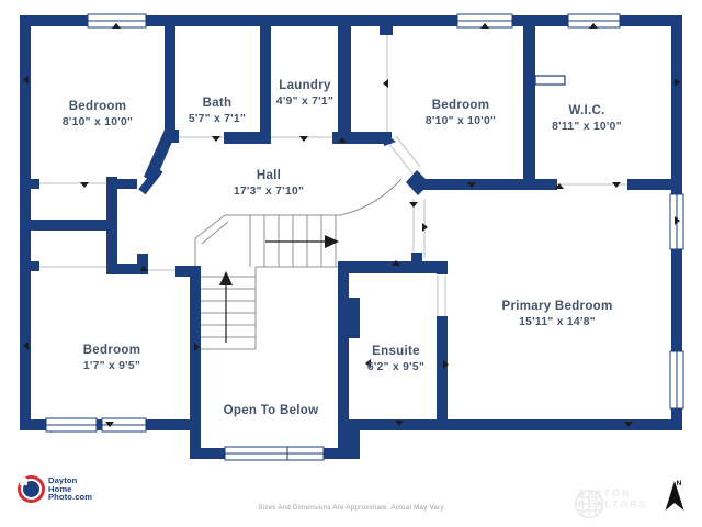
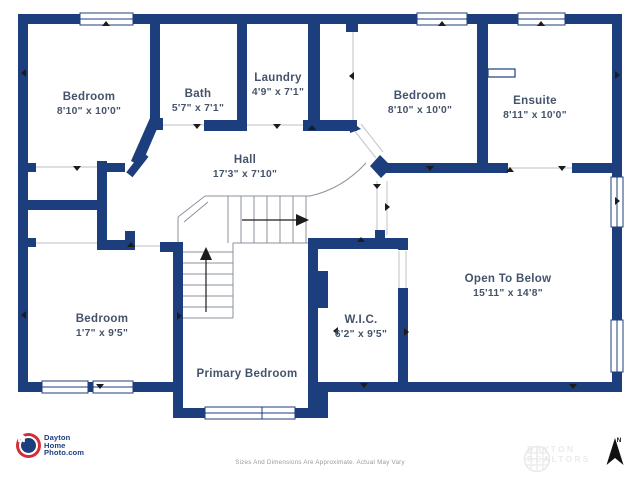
  Bedroom
  8'10" x 10'0"
  Bath
  5'7" x 7'1"
  Laundry
  4'9" x 7'1"
  Bedroom
  8'10" x 10'0"
- W.I.C.
+ Ensuite
  8'11" x 10'0"
  Hall
  17'3" x 7'10"
  Bedroom
  1'7" x 9'5"
- Open To Below
+ Primary Bedroom
- Ensuite
+ W.I.C.
  6'2" x 9'5"
- Primary Bedroom
+ Open To Below
  15'11" x 14'8"
  Dayton
  Home
  Photo.com
